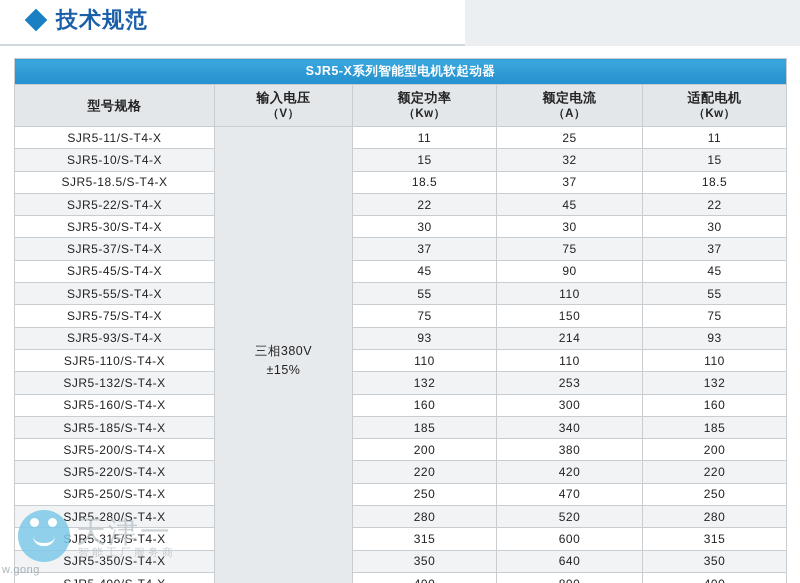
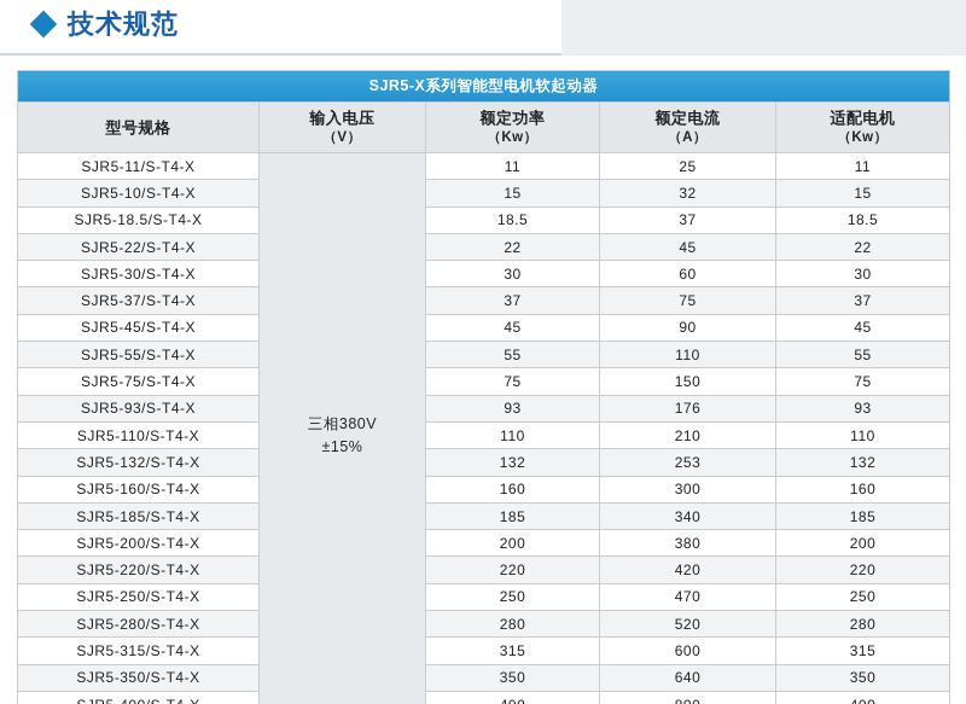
  技术规范
  SJR5-X系列智能型电机软起动器
  型号规格	输入电压 （V）	额定功率 （Kw）	额定电流 （A）	适配电机 （Kw）
  SJR5-11/S-T4-X	三相380V±15%	11	25	11
  SJR5-10/S-T4-X	15	32	15
  SJR5-18.5/S-T4-X	18.5	37	18.5
  SJR5-22/S-T4-X	22	45	22
- SJR5-30/S-T4-X	30	30	30
+ SJR5-30/S-T4-X	30	60	30
  SJR5-37/S-T4-X	37	75	37
  SJR5-45/S-T4-X	45	90	45
  SJR5-55/S-T4-X	55	110	55
  SJR5-75/S-T4-X	75	150	75
- SJR5-93/S-T4-X	93	214	93
+ SJR5-93/S-T4-X	93	176	93
- SJR5-110/S-T4-X	110	110	110
+ SJR5-110/S-T4-X	110	210	110
  SJR5-132/S-T4-X	132	253	132
  SJR5-160/S-T4-X	160	300	160
  SJR5-185/S-T4-X	185	340	185
  SJR5-200/S-T4-X	200	380	200
  SJR5-220/S-T4-X	220	420	220
  SJR5-250/S-T4-X	250	470	250
  SJR5-280/S-T4-X	280	520	280
  SJR5-315/S-T4-X	315	600	315
  SJR5-350/S-T4-X	350	640	350
- 天津一
- 智能工厂服务商
- w.gong
